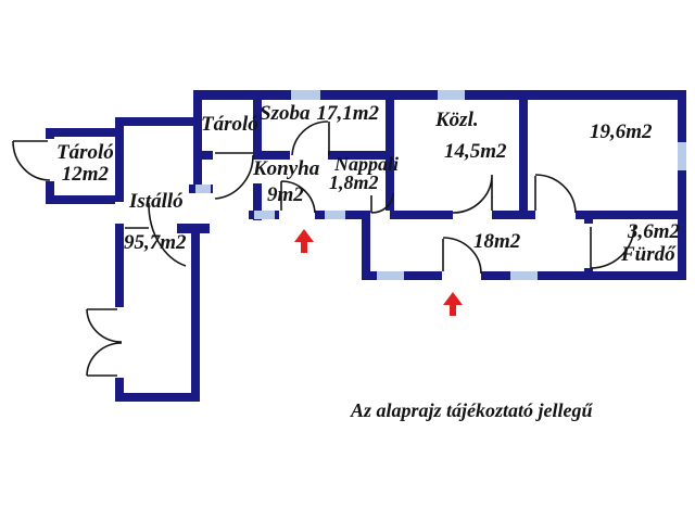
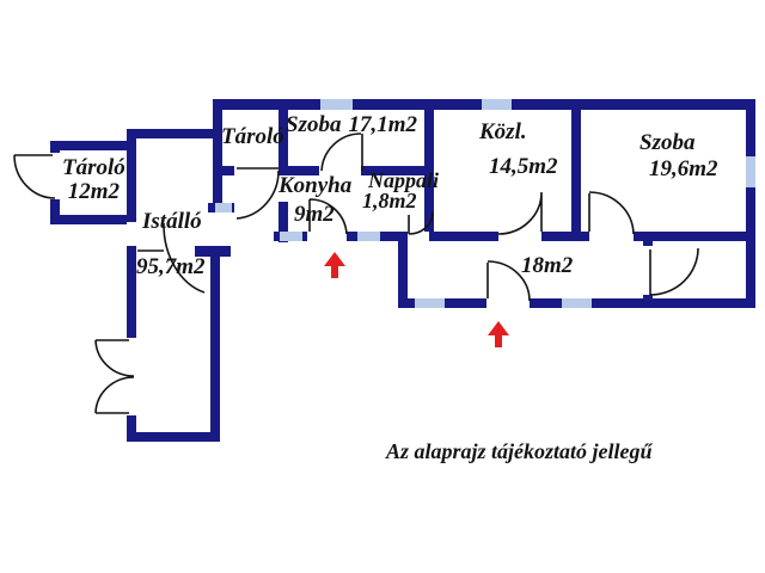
  Tároló
  12m2
  Istálló
  95,7m2
  Tároló
  Szoba 17,1m2
  Konyha
  9m2
  Nappali
  1,8m2
  Közl.
  14,5m2
+ Szoba
  19,6m2
  18m2
- 3,6m2
- Fürdő
  Az alaprajz tájékoztató jellegű
